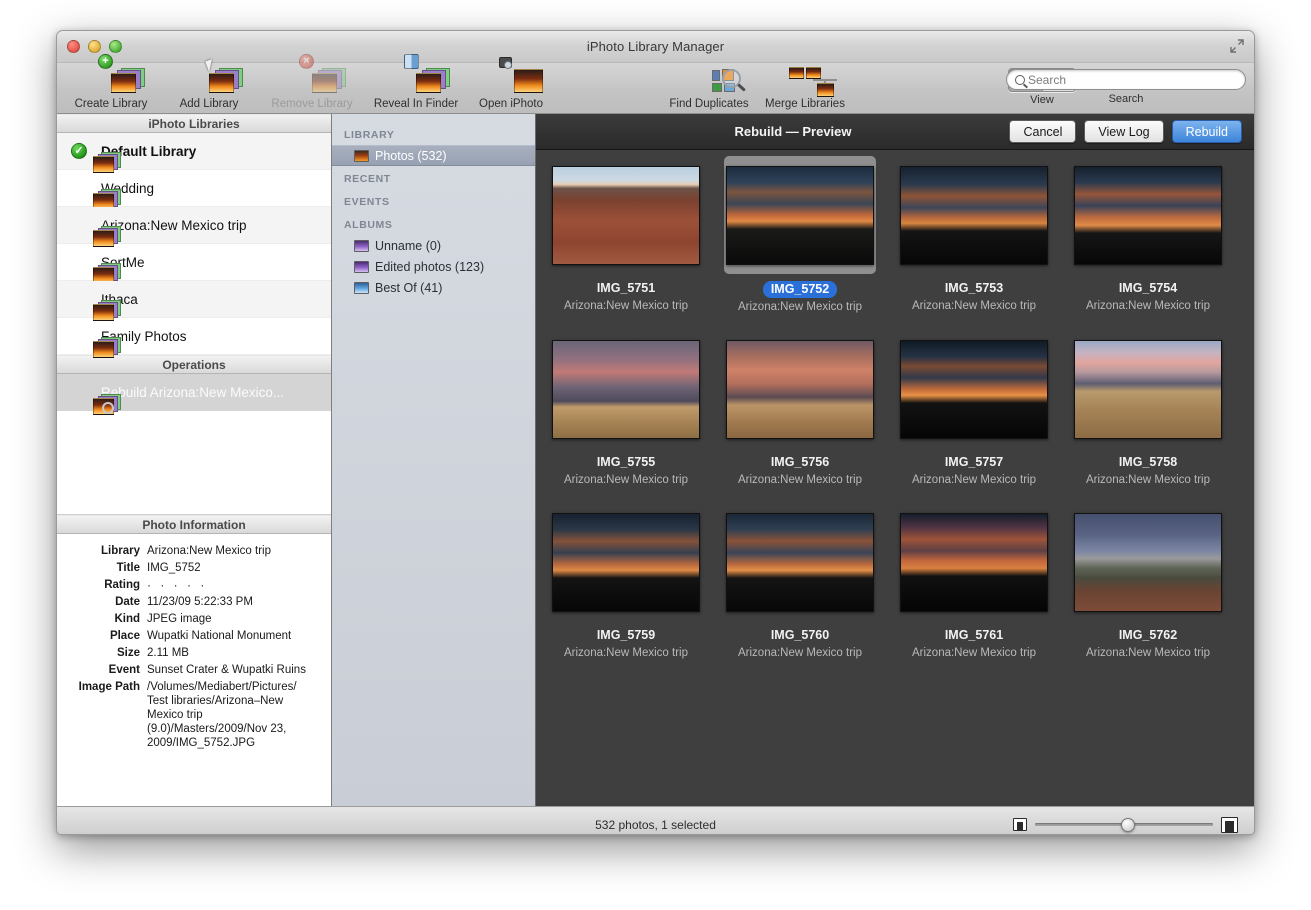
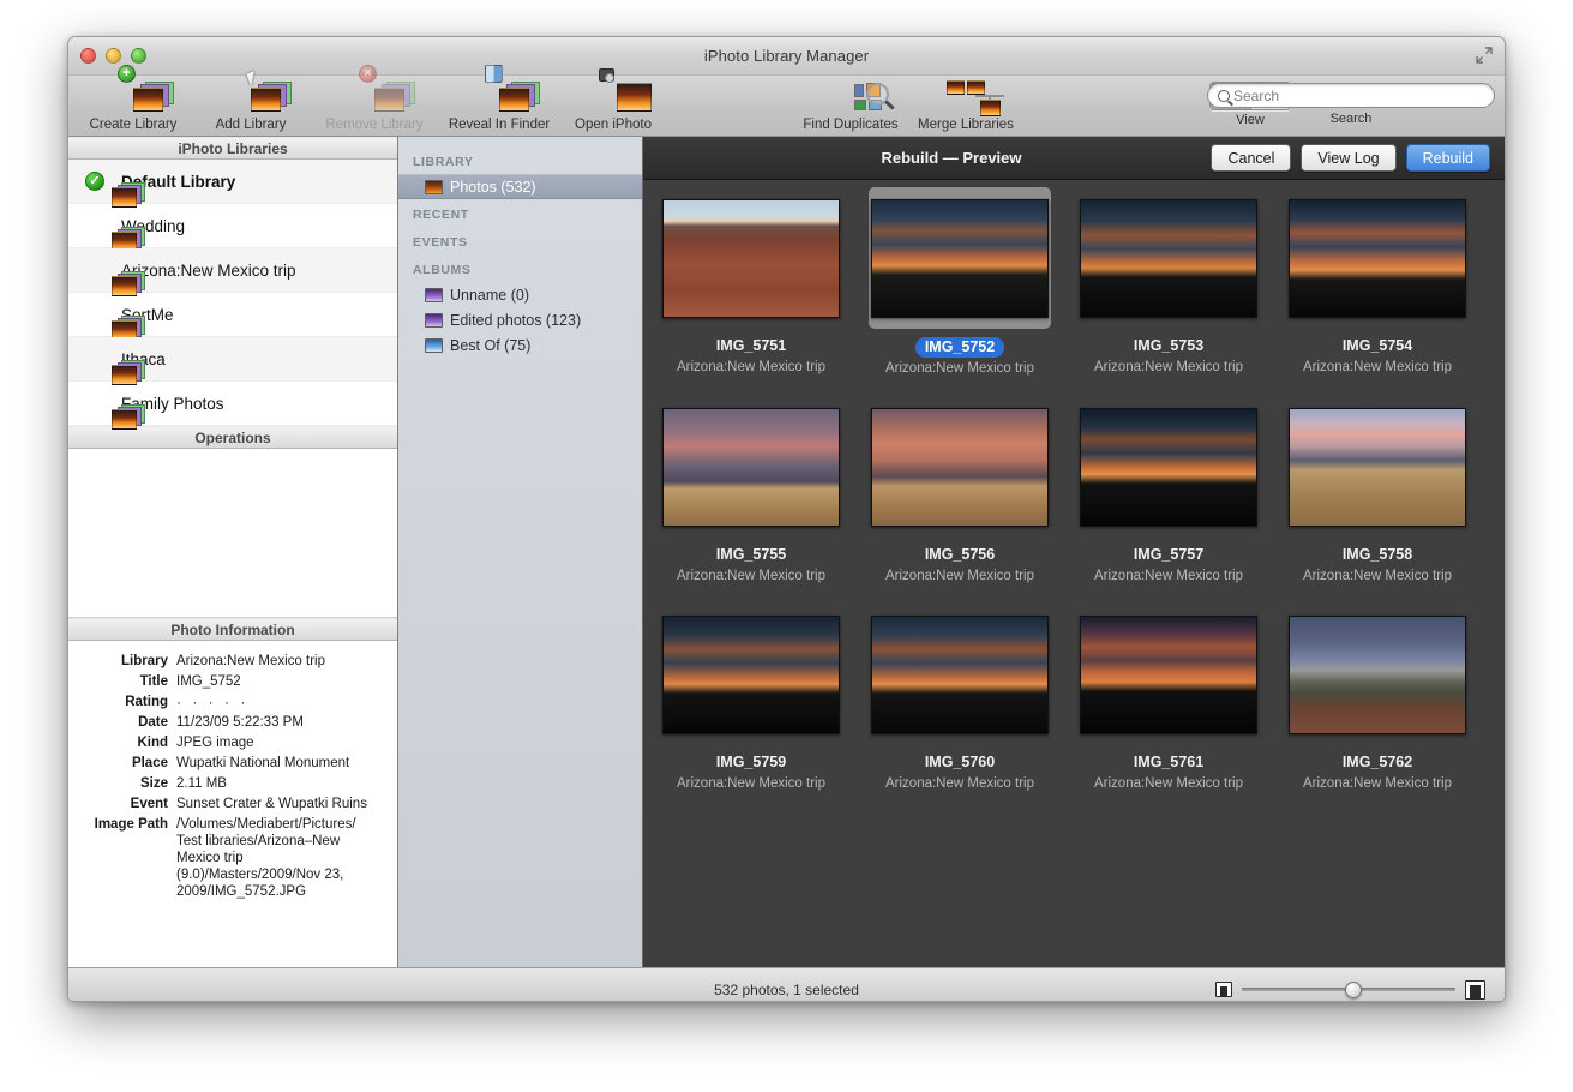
  iPhoto Library Manager
  +
  Create Library
  Add Library
  ×
  Remove Library
  Reveal In Finder
  Open iPhoto
  Find Duplicates
  Merge Libraries
  View
  Search
  Search
  iPhoto Libraries
  ✓
  Default Library
  Wedding
  Arizona:New Mexico trip
  SortMe
  Ithaca
  Family Photos
  Operations
- Rebuild Arizona:New Mexico...
  Photo Information
  Library
  Arizona:New Mexico trip
  Title
  IMG_5752
  Rating
  · · · · ·
  Date
  11/23/09 5:22:33 PM
  Kind
  JPEG image
  Place
  Wupatki National Monument
  Size
  2.11 MB
  Event
  Sunset Crater & Wupatki Ruins
  Image Path
  /Volumes/Mediabert/Pictures/Test libraries/Arizona–New Mexico trip (9.0)/Masters/2009/Nov 23, 2009/IMG_5752.JPG
  LIBRARY
  Photos (532)
  RECENT
  EVENTS
  ALBUMS
  Unname (0)
  Edited photos (123)
- Best Of (41)
+ Best Of (75)
  IMG_5751
  Arizona:New Mexico trip
  IMG_5752
  Arizona:New Mexico trip
  IMG_5753
  Arizona:New Mexico trip
  IMG_5754
  Arizona:New Mexico trip
  IMG_5755
  Arizona:New Mexico trip
  IMG_5756
  Arizona:New Mexico trip
  IMG_5757
  Arizona:New Mexico trip
  IMG_5758
  Arizona:New Mexico trip
  IMG_5759
  Arizona:New Mexico trip
  IMG_5760
  Arizona:New Mexico trip
  IMG_5761
  Arizona:New Mexico trip
  IMG_5762
  Arizona:New Mexico trip
  Rebuild — Preview
  Cancel
  View Log
  Rebuild
  532 photos, 1 selected
